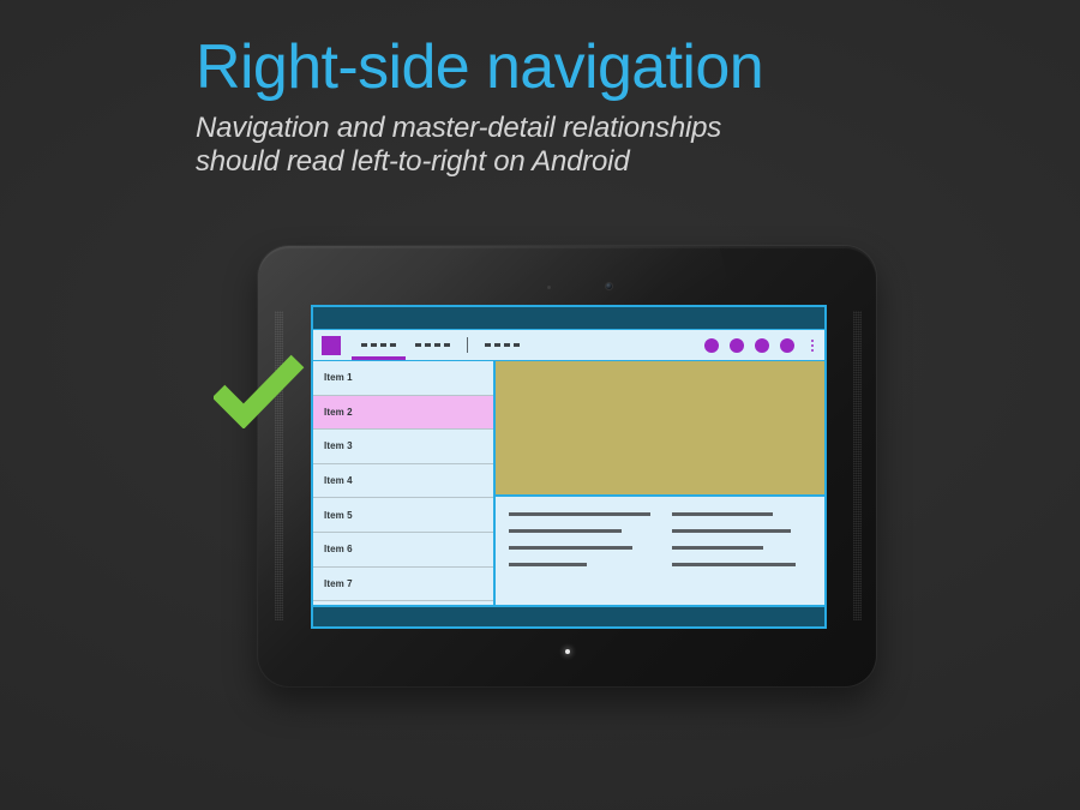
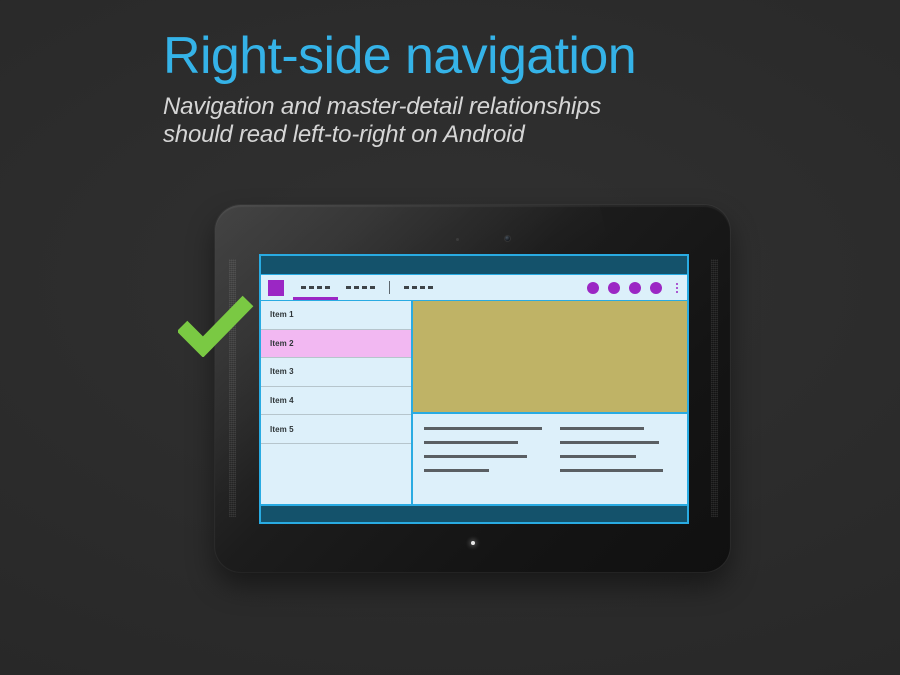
  Right-side navigation
  Navigation and master-detail relationships
  should read left-to-right on Android
  Item 1
  Item 2
  Item 3
  Item 4
  Item 5
- Item 6
- Item 7
